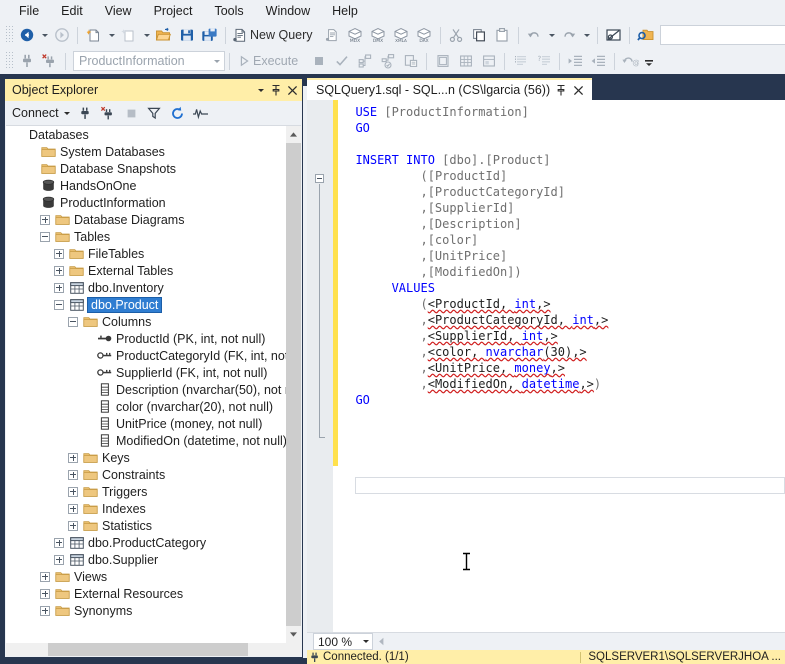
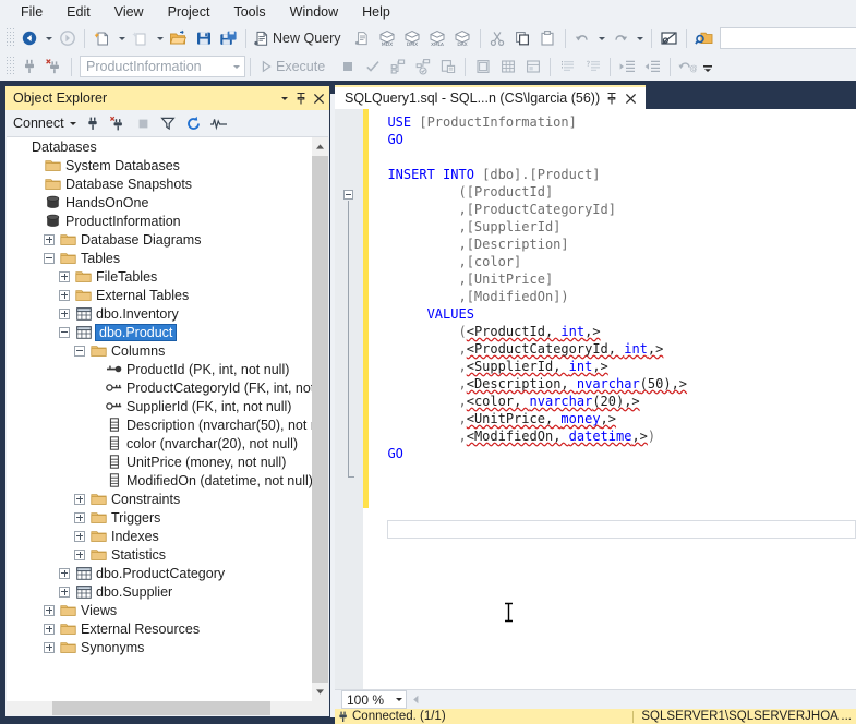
  File
  Edit
  View
  Project
  Tools
  Window
  Help
  New Query
  ProductInformation
  Execute
  ?
  @
  Object Explorer
  Connect
  Databases
  System Databases
  Database Snapshots
  HandsOnOne
  ProductInformation
  Database Diagrams
  Tables
  FileTables
  External Tables
  dbo.Inventory
  dbo.Product
  Columns
  ProductId (PK, int, not null)
  ProductCategoryId (FK, int, no
  SupplierId (FK, int, not null)
  Description (nvarchar(50), not
  color (nvarchar(20), not null)
  UnitPrice (money, not null)
  ModifiedOn (datetime, not null)
- Keys
  Constraints
  Triggers
  Indexes
  Statistics
  dbo.ProductCategory
  dbo.Supplier
  Views
  External Resources
  Synonyms
  SQLQuery1.sql - SQL...n (CS\lgarcia (56))
  USE [ProductInformation]
  GO
  INSERT INTO [dbo].[Product]
  ([ProductId]
  ,[ProductCategoryId]
  ,[SupplierId]
  ,[Description]
  ,[color]
  ,[UnitPrice]
  ,[ModifiedOn])
  VALUES
  (<ProductId, int,>
  ,<ProductCategoryId, int,>
  ,<SupplierId, int,>
+ ,<Description, nvarchar(50),>
- ,<color, nvarchar(30),>
+ ,<color, nvarchar(20),>
  ,<UnitPrice, money,>
  ,<ModifiedOn, datetime,>)
  GO
  100 %
  Connected. (1/1)
  SQLSERVER1\SQLSERVERJHOA ...
